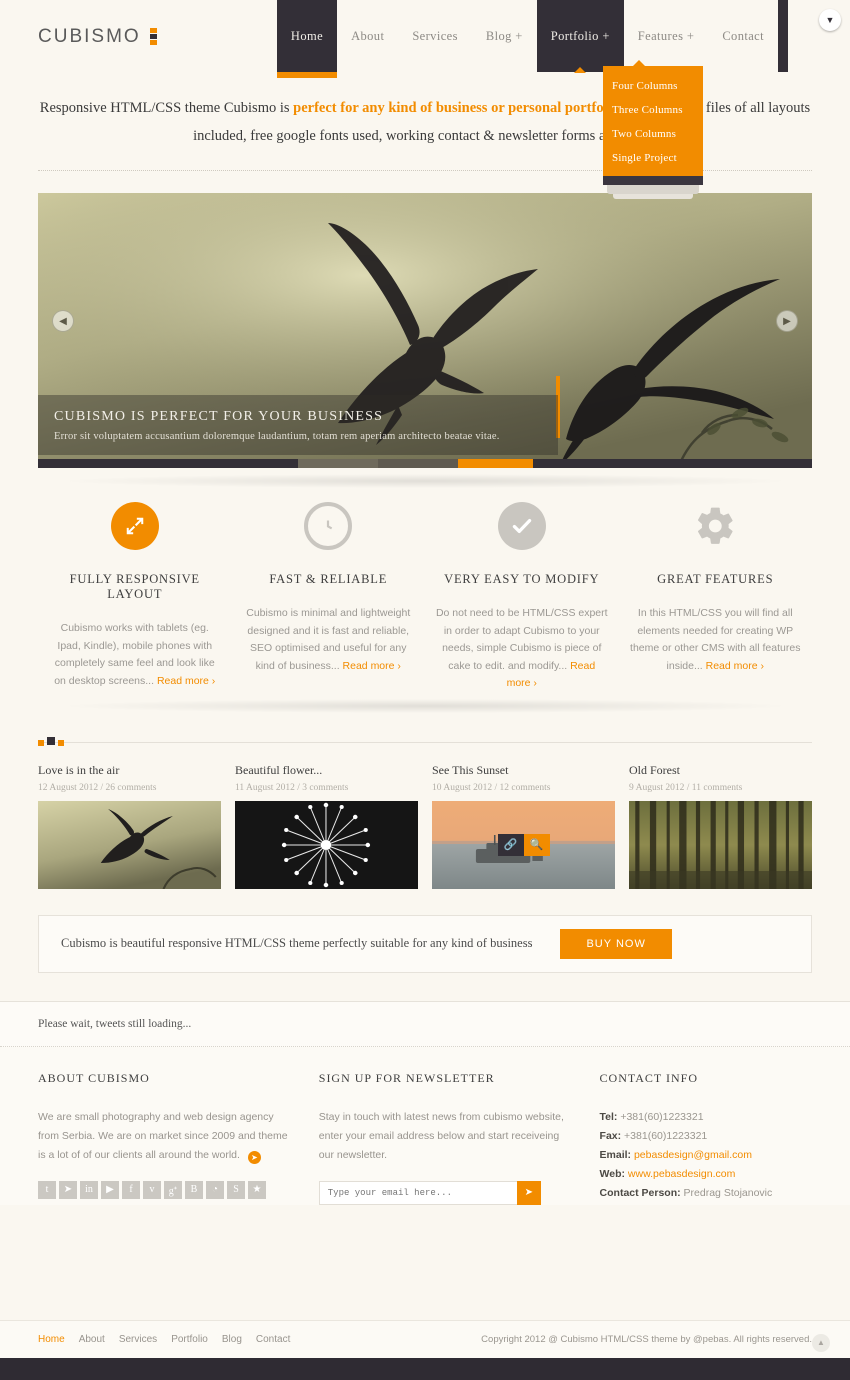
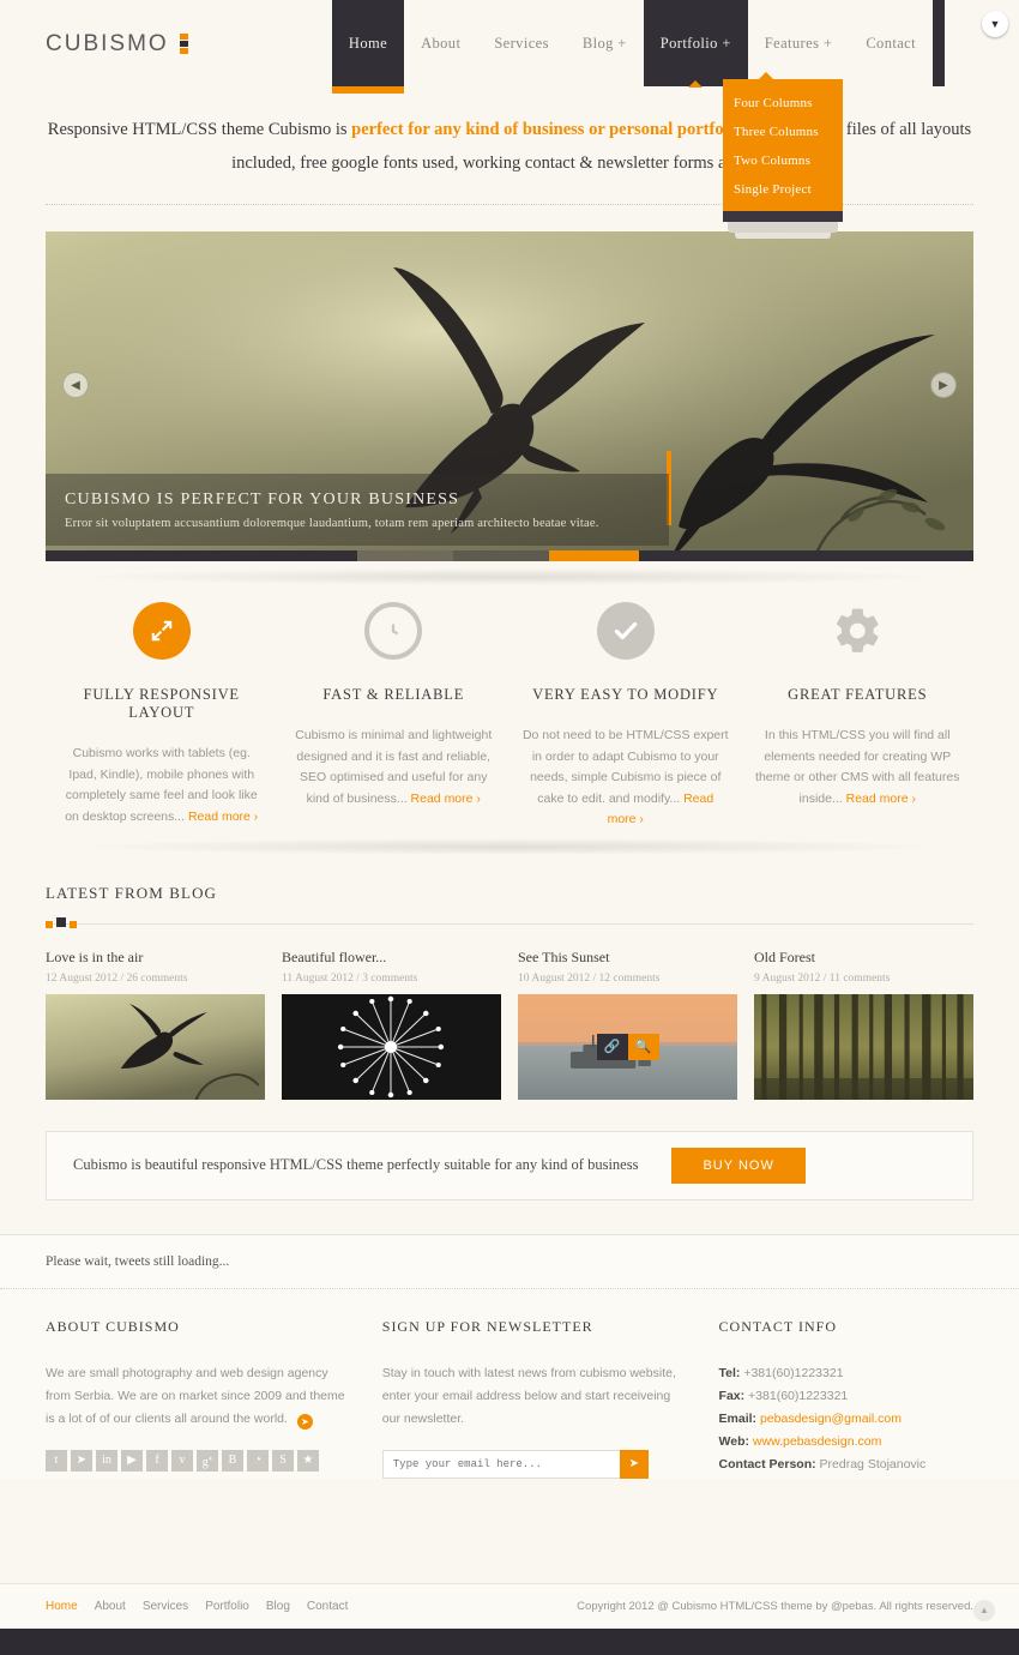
  CUBISMO
  Home
  About
  Services
  Blog +
  Portfolio +
  Features +
  Contact
  ▼
  Four Columns
  Three Columns
  Two Columns
  Single Project
  Responsive HTML/CSS theme Cubismo is perfect for any kind of business or personal portfo files of all layouts included, free google fonts used, working contact & newsletter forms
  ◀
  ▶
  CUBISMO IS PERFECT FOR YOUR BUSINESS
  Error sit voluptatem accusantium doloremque laudantium, totam rem aperiam architecto beatae vitae.
  FULLY RESPONSIVE LAYOUT
  Cubismo works with tablets (eg. Ipad, Kindle), mobile phones with completely same feel and look like on desktop screens... Read more ›
  FAST & RELIABLE
  Cubismo is minimal and lightweight designed and it is fast and reliable, SEO optimised and useful for any kind of business... Read more ›
  VERY EASY TO MODIFY
  Do not need to be HTML/CSS expert in order to adapt Cubismo to your needs, simple Cubismo is piece of cake to edit. and modify... Read more ›
  GREAT FEATURES
  In this HTML/CSS you will find all elements needed for creating WP theme or other CMS with all features inside... Read more ›
+ LATEST FROM BLOG
  Love is in the air
  12 August 2012 / 26 comments
  Beautiful flower...
  11 August 2012 / 3 comments
  See This Sunset
  10 August 2012 / 12 comments
  🔗
  🔍
  Old Forest
  9 August 2012 / 11 comments
  Cubismo is beautiful responsive HTML/CSS theme perfectly suitable for any kind of business
  BUY NOW
  Please wait, tweets still loading...
  ABOUT CUBISMO
  We are small photography and web design agency from Serbia. We are on market since 2009 and theme is a lot of of our clients all around the world. ➤
  t
  ➤
  in
  ▶
  f
  v
  g⁺
  B
  ◔
  S
  ★
  SIGN UP FOR NEWSLETTER
  Stay in touch with latest news from cubismo website, enter your email address below and start receiveing our newsletter.
  Type your email here...
  ➤
  CONTACT INFO
  Tel: +381(60)1223321
  Fax: +381(60)1223321
  Email: pebasdesign@gmail.com
  Web: www.pebasdesign.com
  Contact Person: Predrag Stojanovic
  Home
  About
  Services
  Portfolio
  Blog
  Contact
  Copyright 2012 @ Cubismo HTML/CSS theme by @pebas. All rights reserved.
  ▲
